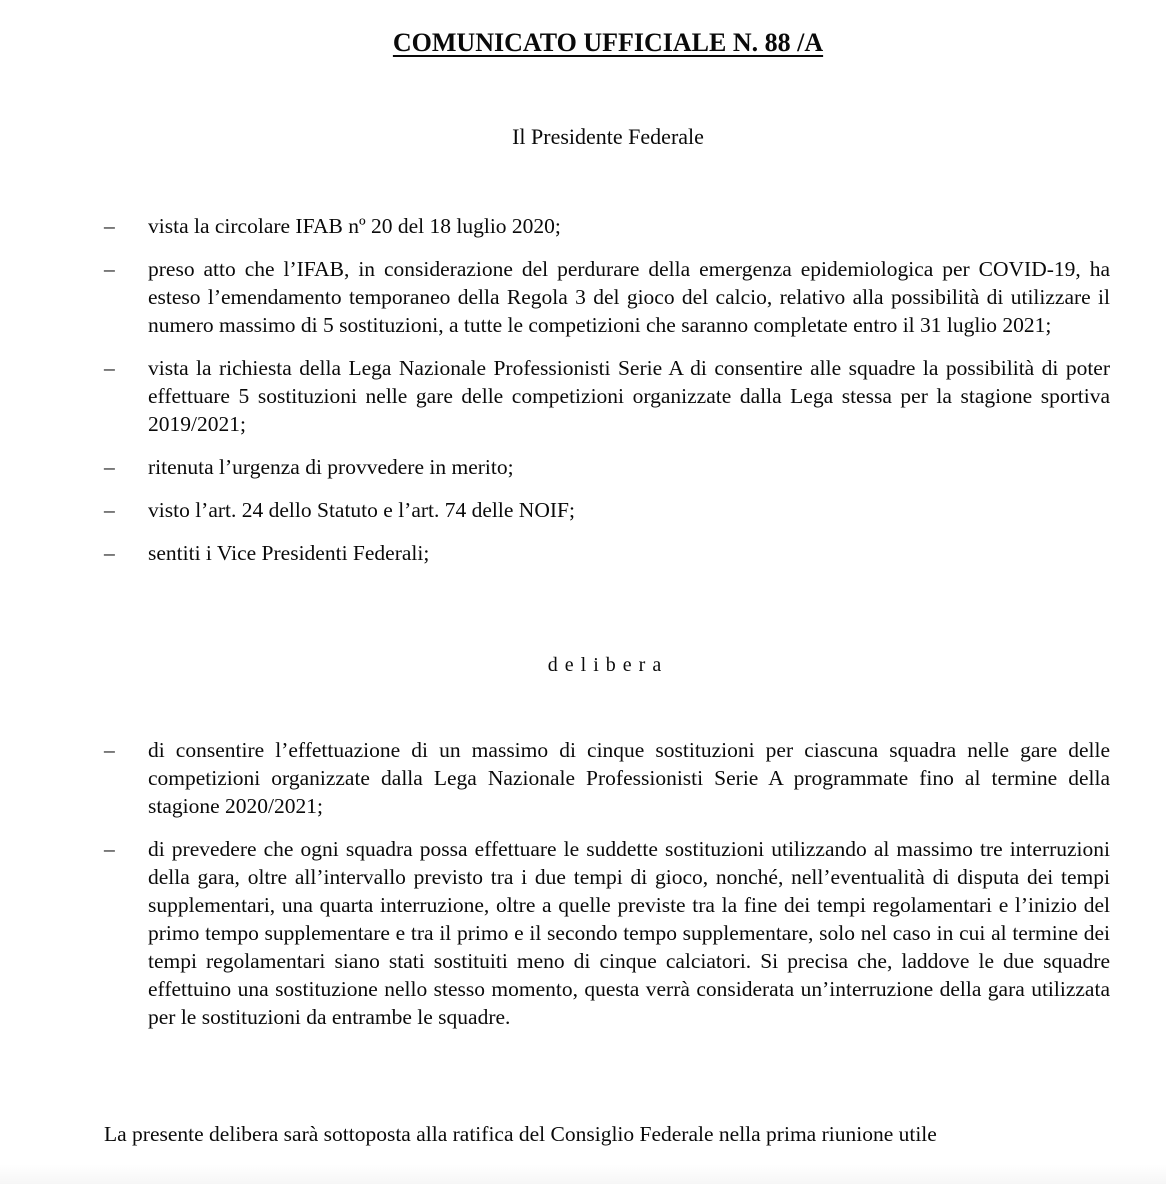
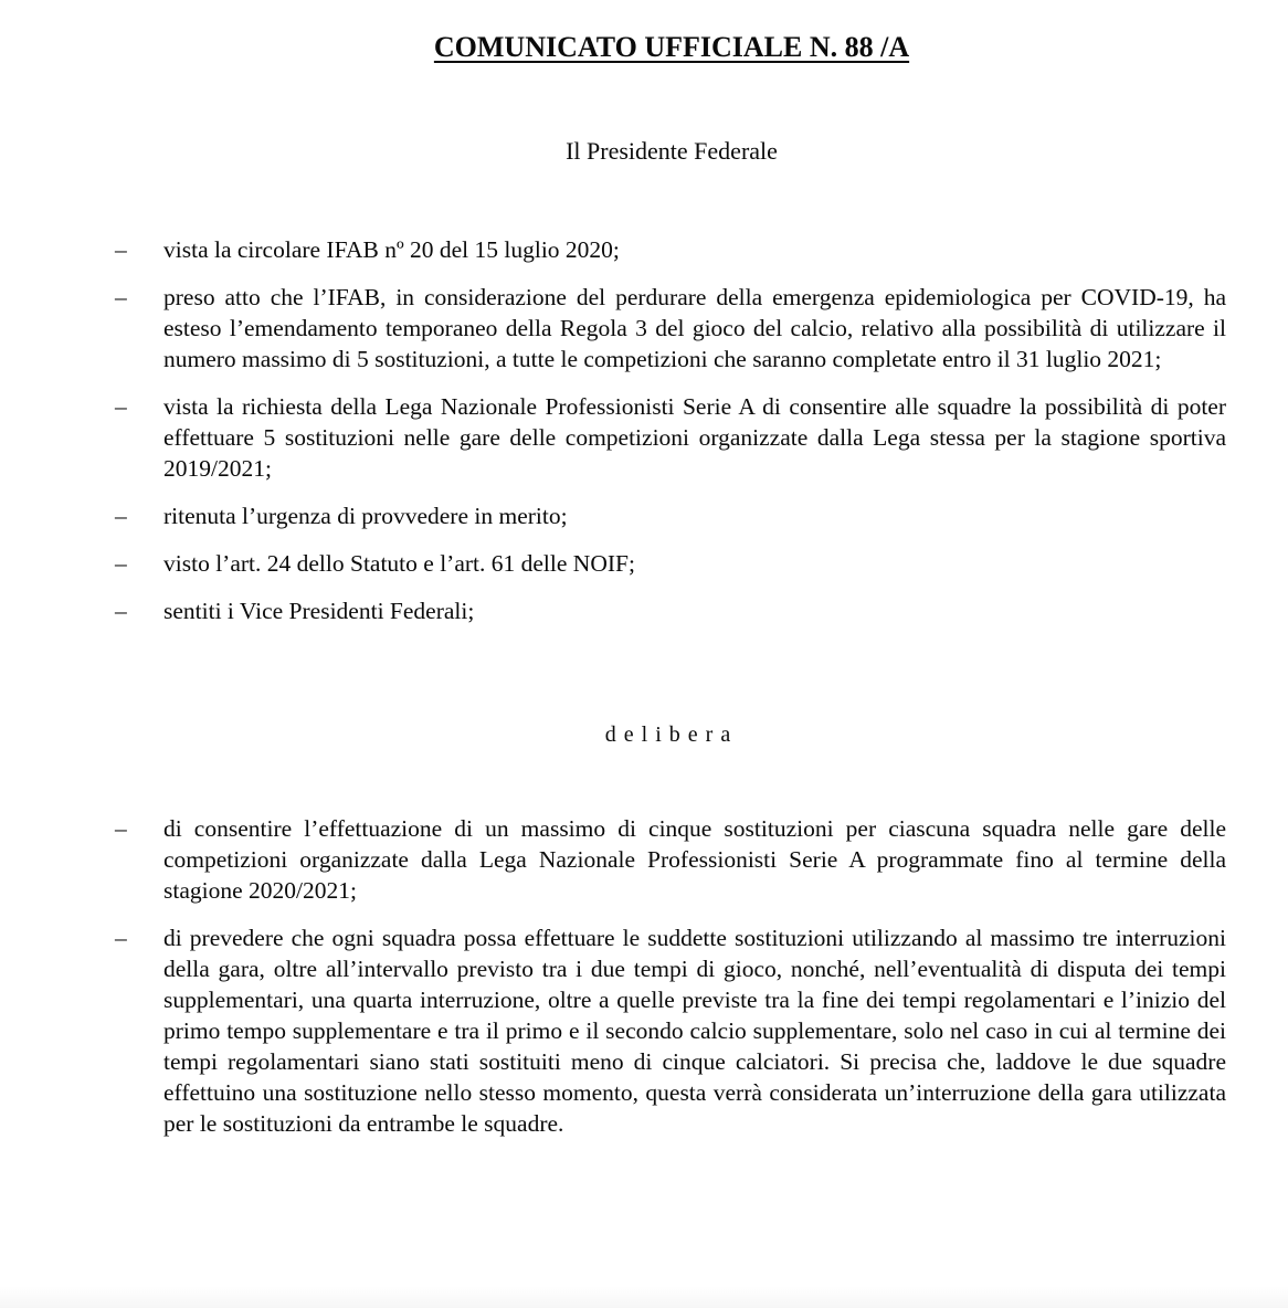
  COMUNICATO UFFICIALE N. 88 /A
  Il Presidente Federale
  –
- vista la circolare IFAB nº 20 del 18 luglio 2020;
+ vista la circolare IFAB nº 20 del 15 luglio 2020;
  –
  preso atto che l’IFAB, in considerazione del perdurare della emergenza epidemiologica per COVID-19, ha esteso l’emendamento temporaneo della Regola 3 del gioco del calcio, relativo alla possibilità di utilizzare il numero massimo di 5 sostituzioni, a tutte le competizioni che saranno completate entro il 31 luglio 2021;
  –
  vista la richiesta della Lega Nazionale Professionisti Serie A di consentire alle squadre la possibilità di poter effettuare 5 sostituzioni nelle gare delle competizioni organizzate dalla Lega stessa per la stagione sportiva 2019/2021;
  –
  ritenuta l’urgenza di provvedere in merito;
  –
- visto l’art. 24 dello Statuto e l’art. 74 delle NOIF;
+ visto l’art. 24 dello Statuto e l’art. 61 delle NOIF;
  –
  sentiti i Vice Presidenti Federali;
  delibera
  –
  di consentire l’effettuazione di un massimo di cinque sostituzioni per ciascuna squadra nelle gare delle competizioni organizzate dalla Lega Nazionale Professionisti Serie A programmate fino al termine della stagione 2020/2021;
  –
- di prevedere che ogni squadra possa effettuare le suddette sostituzioni utilizzando al massimo tre interruzioni della gara, oltre all’intervallo previsto tra i due tempi di gioco, nonché, nell’eventualità di disputa dei tempi supplementari, una quarta interruzione, oltre a quelle previste tra la fine dei tempi regolamentari e l’inizio del primo tempo supplementare e tra il primo e il secondo tempo supplementare, solo nel caso in cui al termine dei tempi regolamentari siano stati sostituiti meno di cinque calciatori. Si precisa che, laddove le due squadre effettuino una sostituzione nello stesso momento, questa verrà considerata un’interruzione della gara utilizzata per le sostituzioni da entrambe le squadre.
+ di prevedere che ogni squadra possa effettuare le suddette sostituzioni utilizzando al massimo tre interruzioni della gara, oltre all’intervallo previsto tra i due tempi di gioco, nonché, nell’eventualità di disputa dei tempi supplementari, una quarta interruzione, oltre a quelle previste tra la fine dei tempi regolamentari e l’inizio del primo tempo supplementare e tra il primo e il secondo calcio supplementare, solo nel caso in cui al termine dei tempi regolamentari siano stati sostituiti meno di cinque calciatori. Si precisa che, laddove le due squadre effettuino una sostituzione nello stesso momento, questa verrà considerata un’interruzione della gara utilizzata per le sostituzioni da entrambe le squadre.
- La presente delibera sarà sottoposta alla ratifica del Consiglio Federale nella prima riunione utile
